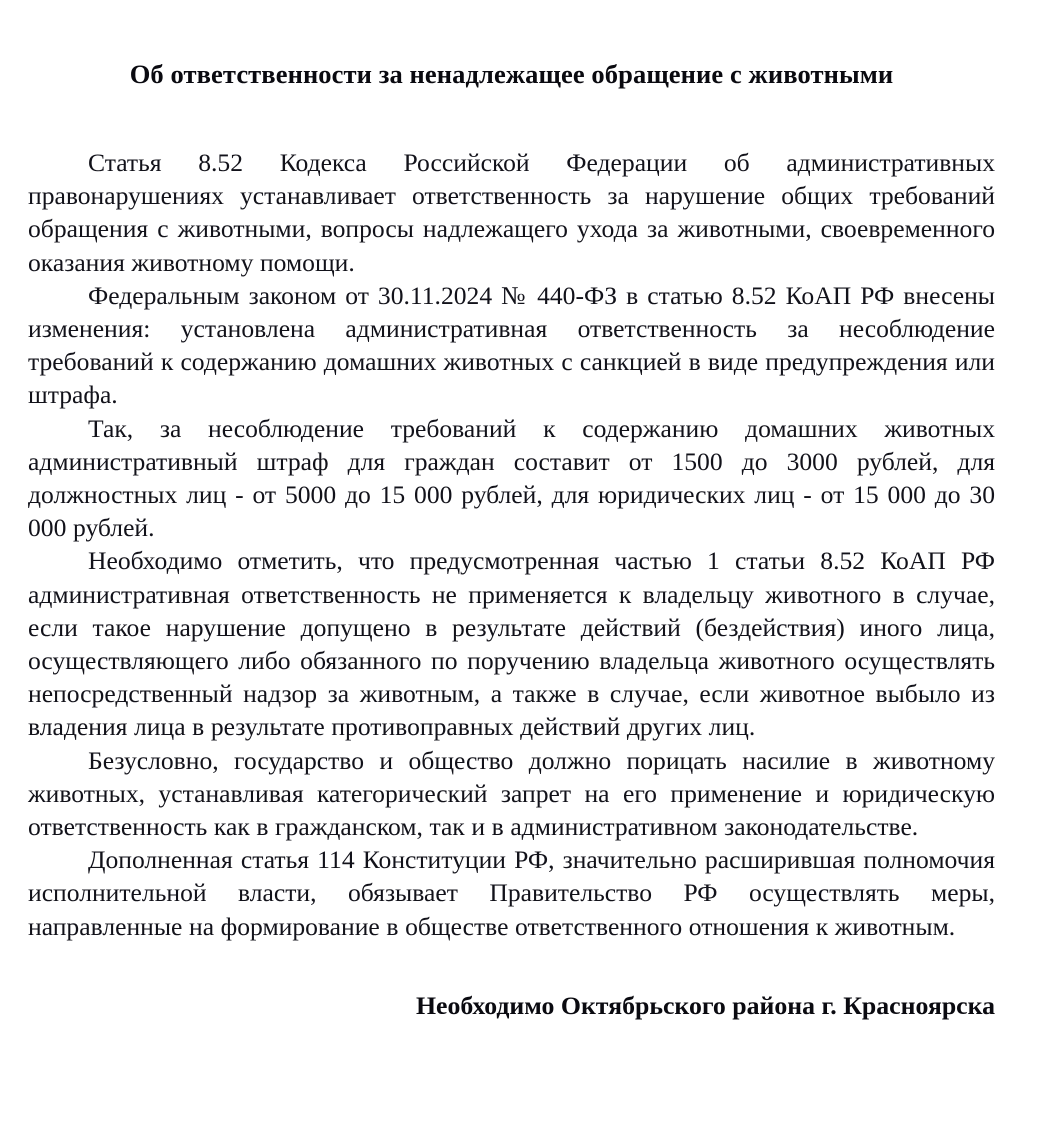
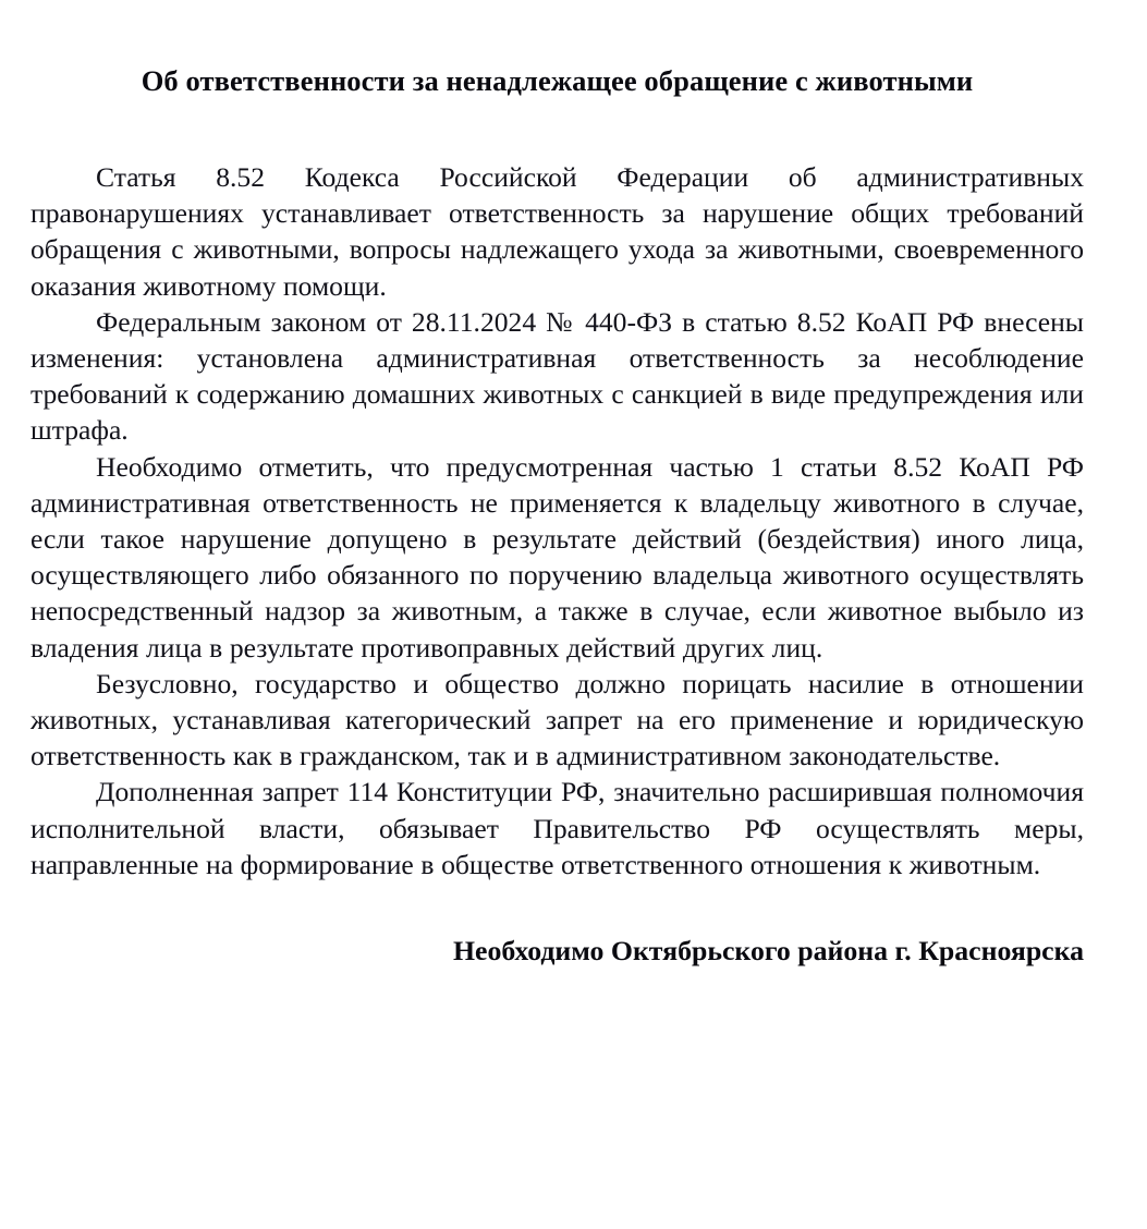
  Об ответственности за ненадлежащее обращение с животными
  Статья 8.52 Кодекса Российской Федерации об административных правонарушениях устанавливает ответственность за нарушение общих требований обращения с животными, вопросы надлежащего ухода за животными, своевременного оказания животному помощи.
- Федеральным законом от 30.11.2024 № 440-ФЗ в статью 8.52 КоАП РФ внесены изменения: установлена административная ответственность за несоблюдение требований к содержанию домашних животных с санкцией в виде предупреждения или штрафа.
+ Федеральным законом от 28.11.2024 № 440-ФЗ в статью 8.52 КоАП РФ внесены изменения: установлена административная ответственность за несоблюдение требований к содержанию домашних животных с санкцией в виде предупреждения или штрафа.
- Так, за несоблюдение требований к содержанию домашних животных административный штраф для граждан составит от 1500 до 3000 рублей, для должностных лиц - от 5000 до 15 000 рублей, для юридических лиц - от 15 000 до 30 000 рублей.
  Необходимо отметить, что предусмотренная частью 1 статьи 8.52 КоАП РФ административная ответственность не применяется к владельцу животного в случае, если такое нарушение допущено в результате действий (бездействия) иного лица, осуществляющего либо обязанного по поручению владельца животного осуществлять непосредственный надзор за животным, а также в случае, если животное выбыло из владения лица в результате противоправных действий других лиц.
- Безусловно, государство и общество должно порицать насилие в животному животных, устанавливая категорический запрет на его применение и юридическую ответственность как в гражданском, так и в административном законодательстве.
+ Безусловно, государство и общество должно порицать насилие в отношении животных, устанавливая категорический запрет на его применение и юридическую ответственность как в гражданском, так и в административном законодательстве.
- Дополненная статья 114 Конституции РФ, значительно расширившая полномочия исполнительной власти, обязывает Правительство РФ осуществлять меры, направленные на формирование в обществе ответственного отношения к животным.
+ Дополненная запрет 114 Конституции РФ, значительно расширившая полномочия исполнительной власти, обязывает Правительство РФ осуществлять меры, направленные на формирование в обществе ответственного отношения к животным.
  Необходимо Октябрьского района г. Красноярска
